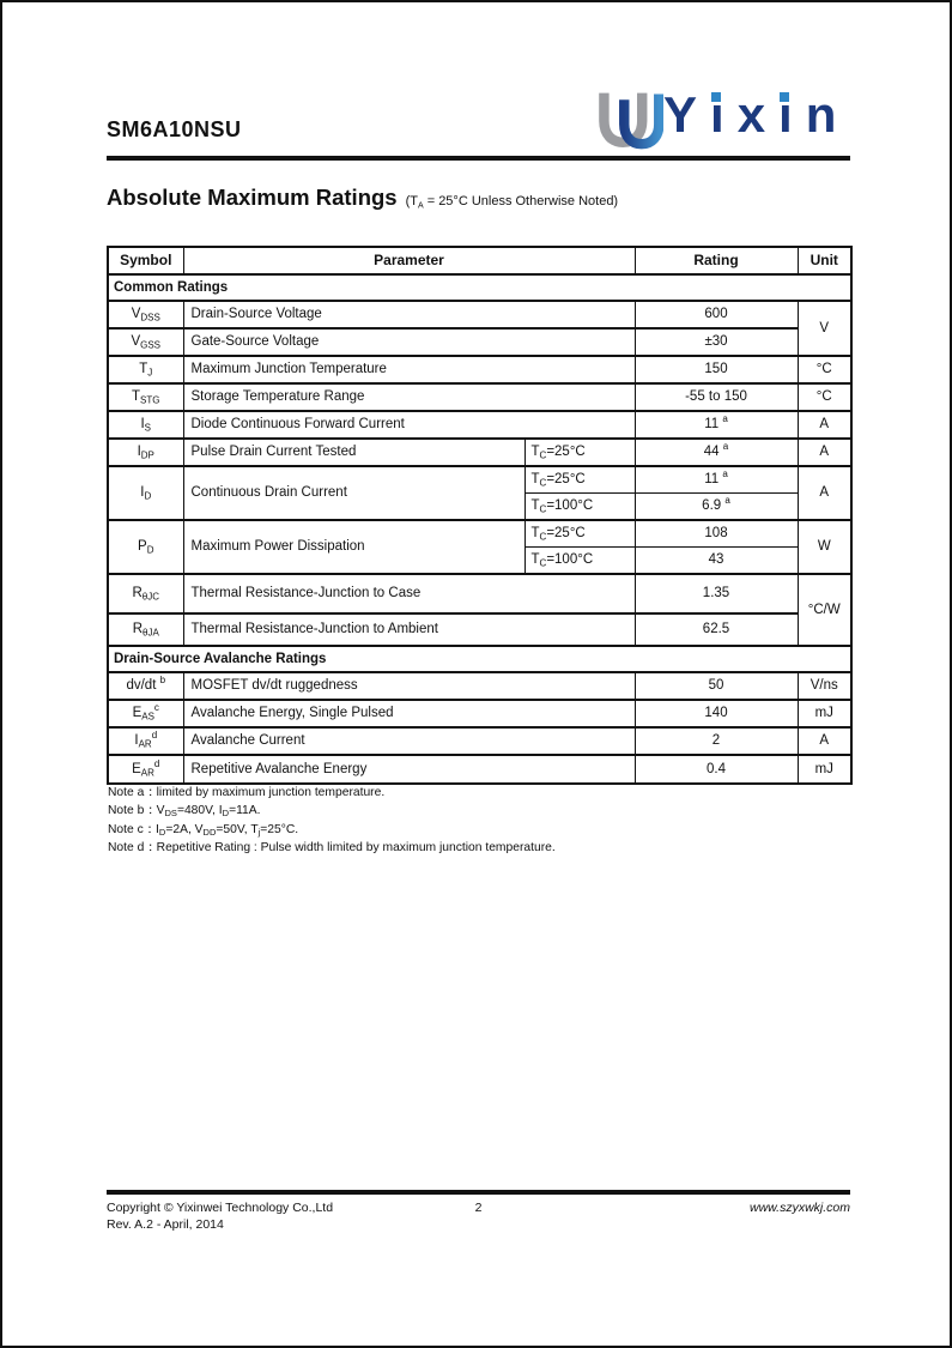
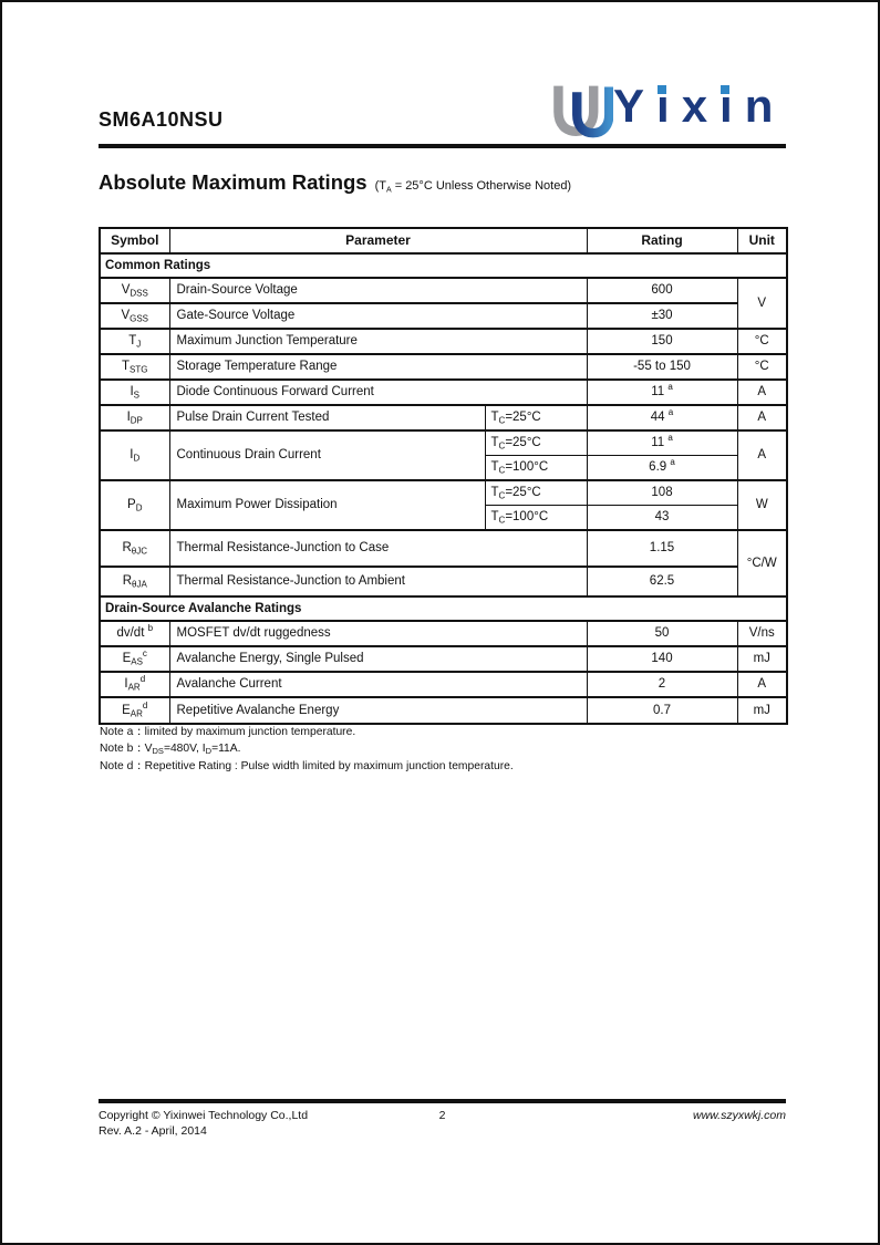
  SM6A10NSU
  Yıxın
  Absolute Maximum Ratings (T = 25°C Unless Otherwise Noted)
  Symbol	Parameter	Rating	Unit
  Common Ratings
  VDSS	Drain-Source Voltage	600	V
  VGSS	Gate-Source Voltage	±30
  TJ	Maximum Junction Temperature	150	°C
  TSTG	Storage Temperature Range	-55 to 150	°C
  IS	Diode Continuous Forward Current	11 a	A
  IDP	Pulse Drain Current Tested	TC=25°C	44 a	A
  ID	Continuous Drain Current	TC=25°C	11 a	A
  TC=100°C	6.9 a
  PD	Maximum Power Dissipation	TC=25°C	108	W
  TC=100°C	43
- RθJC	Thermal Resistance-Junction to Case	1.35	°C/W
+ RθJC	Thermal Resistance-Junction to Case	1.15	°C/W
  RθJA	Thermal Resistance-Junction to Ambient	62.5
  Drain-Source Avalanche Ratings
  dv/dt b	MOSFET dv/dt ruggedness	50	V/ns
  EASc	Avalanche Energy, Single Pulsed	140	mJ
  IARd	Avalanche Current	2	A
- EARd	Repetitive Avalanche Energy	0.4	mJ
+ EARd	Repetitive Avalanche Energy	0.7	mJ
  Note a：limited by maximum junction temperature.
  Note b：VDS=480V, ID=11A.
- Note c：ID=2A, VDD=50V, Tj=25°C.
  Note d：Repetitive Rating : Pulse width limited by maximum junction temperature.
  Copyright © Yixinwei Technology Co.,Ltd
  Rev. A.2 - April, 2014
  2
  www.szyxwkj.com
